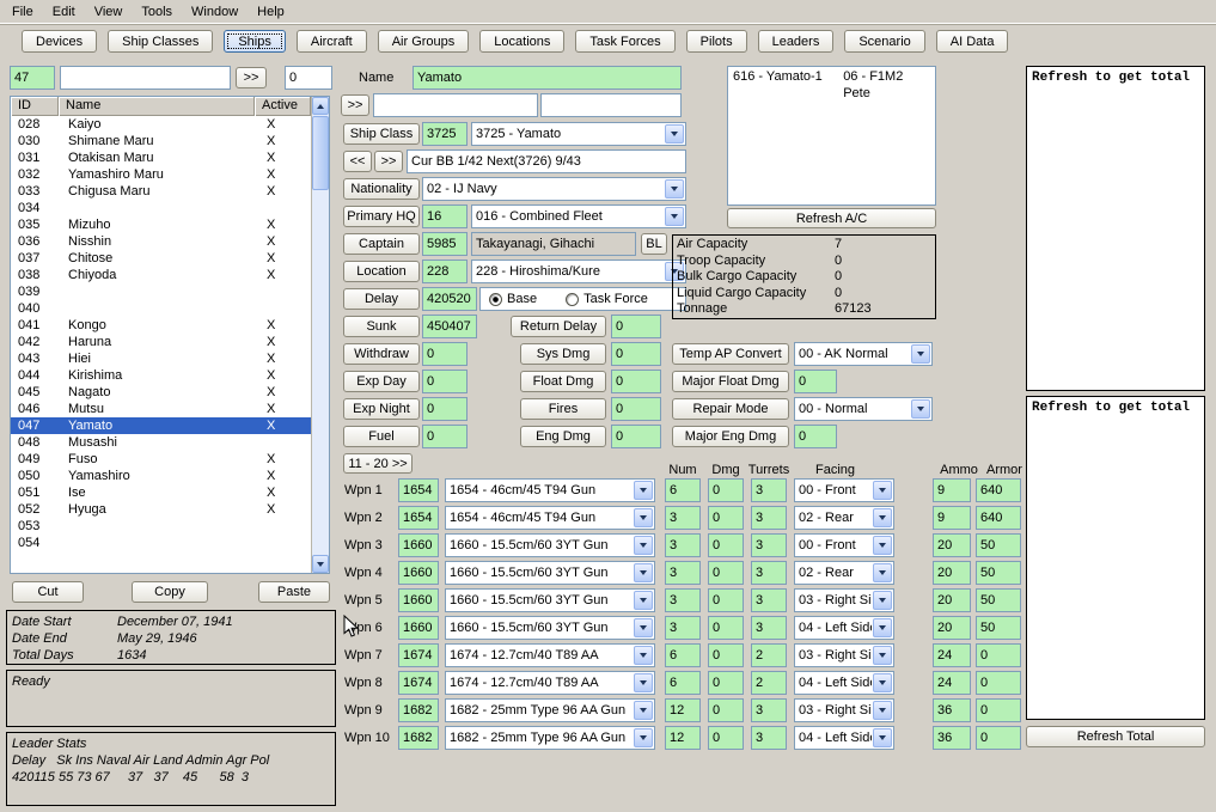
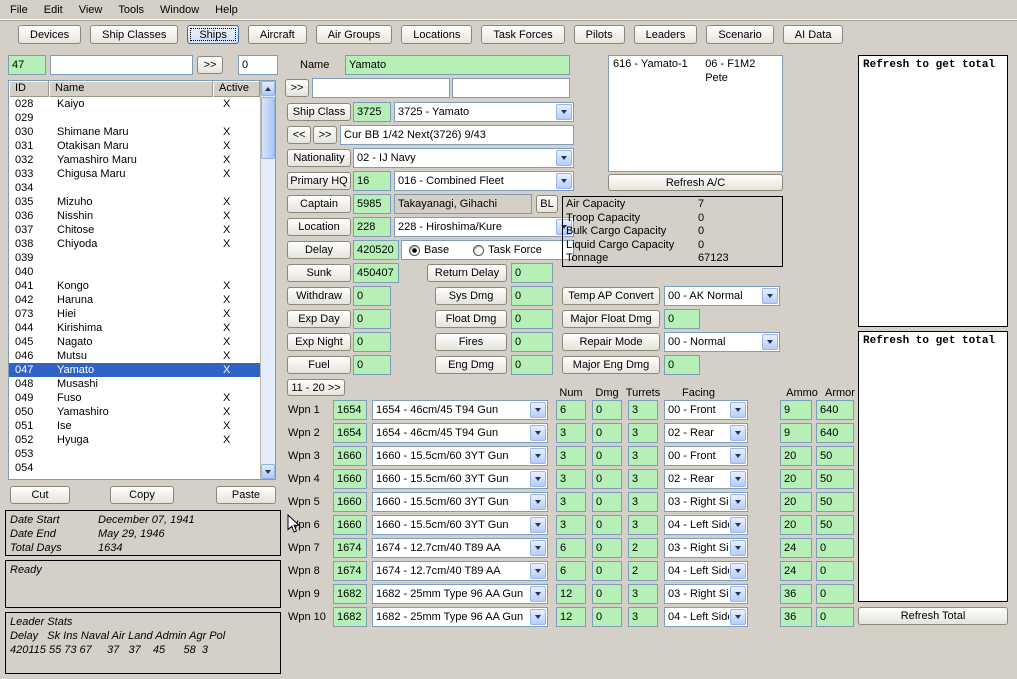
  File
  Edit
  View
  Tools
  Window
  Help
  Devices
  Ship Classes
  Ships
  Aircraft
  Air Groups
  Locations
  Task Forces
  Pilots
  Leaders
  Scenario
  AI Data
  47
  >>
  0
  ID
  Name
  Active
  028
  Kaiyo
  X
+ 029
  030
  Shimane Maru
  X
  031
  Otakisan Maru
  X
  032
  Yamashiro Maru
  X
  033
  Chigusa Maru
  X
  034
  035
  Mizuho
  X
  036
  Nisshin
  X
  037
  Chitose
  X
  038
  Chiyoda
  X
  039
  040
  041
  Kongo
  X
  042
  Haruna
  X
- 043
+ 073
  Hiei
  X
  044
  Kirishima
  X
  045
  Nagato
  X
  046
  Mutsu
  X
  047
  Yamato
  X
  048
  Musashi
  049
  Fuso
  X
  050
  Yamashiro
  X
  051
  Ise
  X
  052
  Hyuga
  X
  053
  054
  Cut
  Copy
  Paste
  Date Start
  December 07, 1941
  Date End
  May 29, 1946
  Total Days
  1634
  Ready
  Leader Stats
  Delay Sk Ins Naval Air Land Admin Agr Pol
  420115 55 73 67 37 37 45 58 3
  Name
  Yamato
  >>
  Ship Class
  3725
  3725 - Yamato
  <<
  >>
  Cur BB 1/42 Next(3726) 9/43
  Nationality
  02 - IJ Navy
  Primary HQ
  16
  016 - Combined Fleet
  Captain
  5985
  Takayanagi, Gihachi
  BL
  Location
  228
  228 - Hiroshima/Kure
  Delay
  420520
  Base
  Task Force
  Sunk
  450407
  Return Delay
  0
  Withdraw
  0
  Sys Dmg
  0
  Exp Day
  0
  Float Dmg
  0
  Exp Night
  0
  Fires
  0
  Fuel
  0
  Eng Dmg
  0
  11 - 20 >>
  Num
  Dmg
  Turrets
  Facing
  Ammo
  Armor
  Wpn 1
  1654
  1654 - 46cm/45 T94 Gun
  6
  0
  3
  00 - Front
  9
  640
  Wpn 2
  1654
  1654 - 46cm/45 T94 Gun
  3
  0
  3
  02 - Rear
  9
  640
  Wpn 3
  1660
  1660 - 15.5cm/60 3YT Gun
  3
  0
  3
  00 - Front
  20
  50
  Wpn 4
  1660
  1660 - 15.5cm/60 3YT Gun
  3
  0
  3
  02 - Rear
  20
  50
  Wpn 5
  1660
  1660 - 15.5cm/60 3YT Gun
  3
  0
  3
  03 - Right Si
  20
  50
  pn 6
  1660
  1660 - 15.5cm/60 3YT Gun
  3
  0
  3
  04 - Left Sid
  20
  50
  Wpn 7
  1674
  1674 - 12.7cm/40 T89 AA
  6
  0
  2
  03 - Right Si
  24
  0
  Wpn 8
  1674
  1674 - 12.7cm/40 T89 AA
  6
  0
  2
  04 - Left Sid
  24
  0
  Wpn 9
  1682
  1682 - 25mm Type 96 AA Gun
  12
  0
  3
  03 - Right Si
  36
  0
  Wpn 10
  1682
  1682 - 25mm Type 96 AA Gun
  12
  0
  3
  04 - Left Sid
  36
  0
  616 - Yamato-1
  06 - F1M2 Pete
  Refresh A/C
  Air Capacity
  7
  Troop Capacity
  0
  Bulk Cargo Capacity
  0
  Liquid Cargo Capacity
  0
  Tonnage
  67123
  Temp AP Convert
  00 - AK Normal
  Major Float Dmg
  0
  Repair Mode
  00 - Normal
  Major Eng Dmg
  0
  Refresh to get total
  Refresh to get total
  Refresh Total
